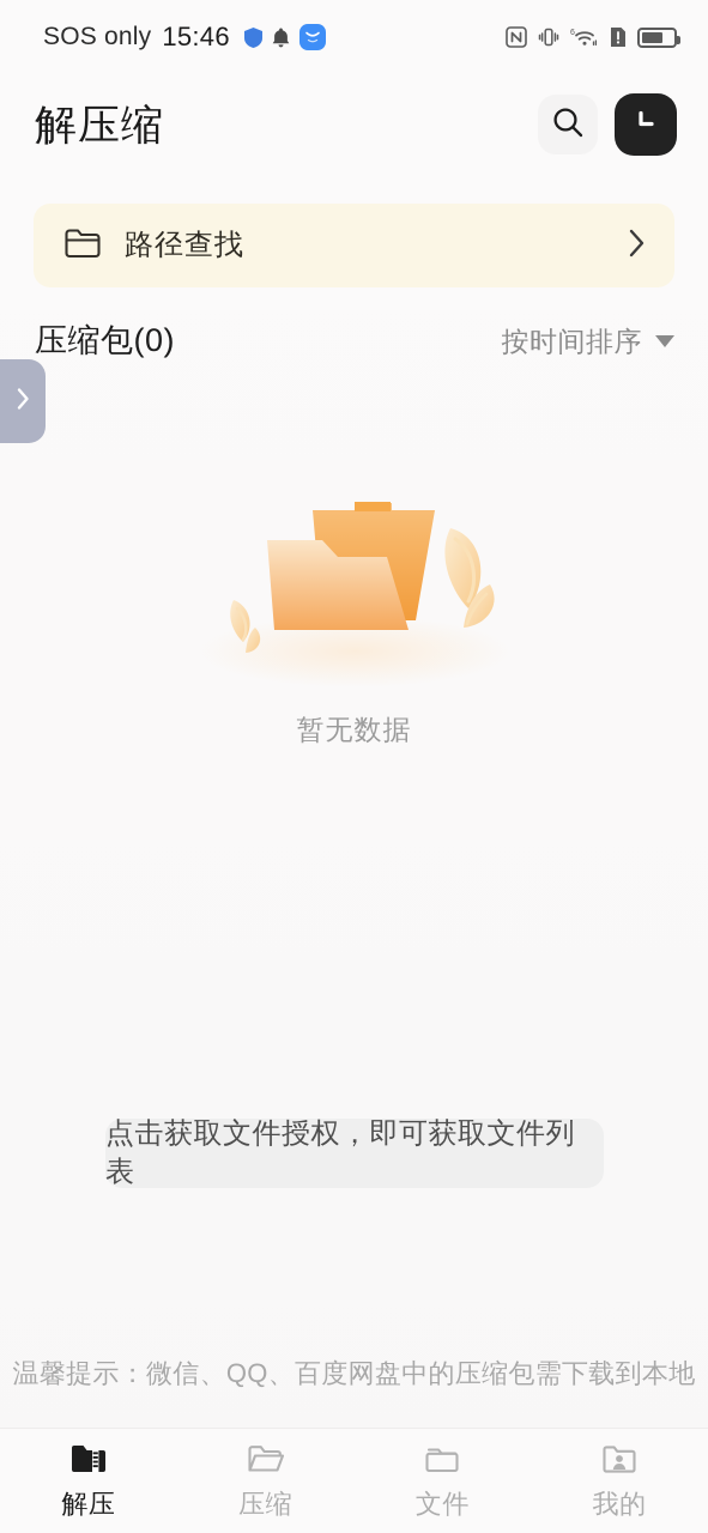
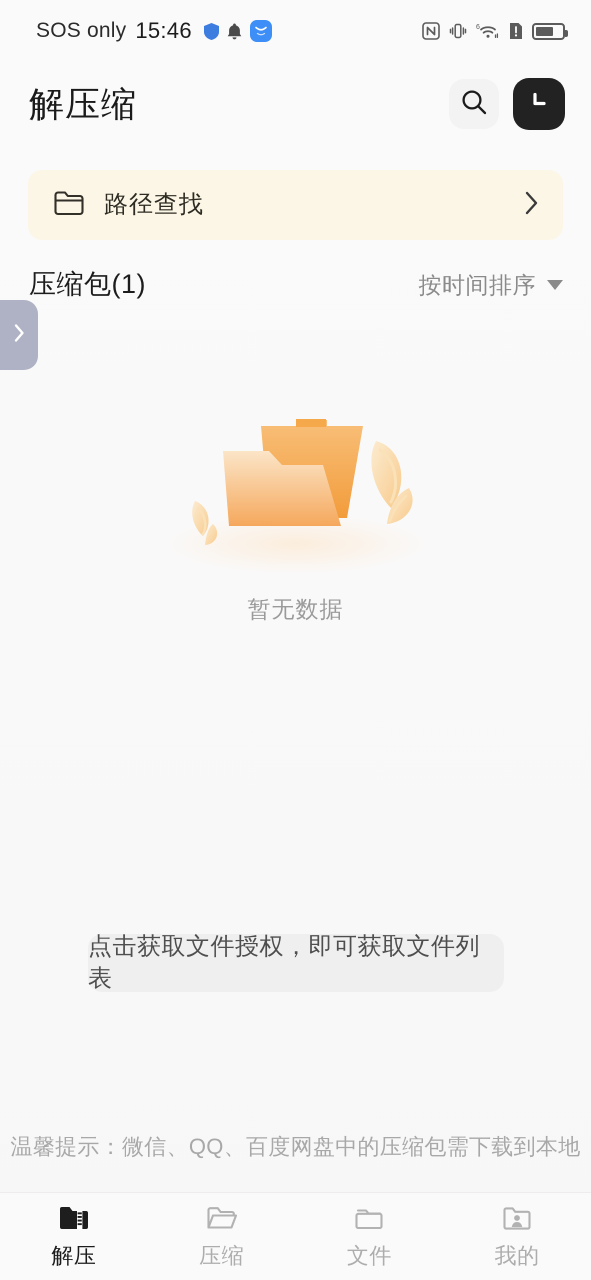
  SOS only
  15:46
  解压缩
  路径查找
- 压缩包(0)
+ 压缩包(1)
  按时间排序
  暂无数据
  点击获取文件授权，即可获取文件列表
  温馨提示：微信、QQ、百度网盘中的压缩包需下载到本地
  解压
  压缩
  文件
  我的
